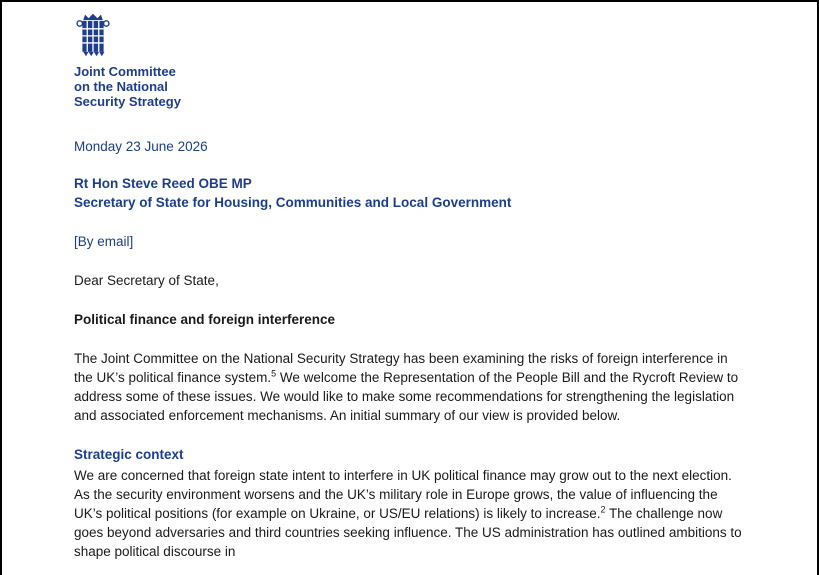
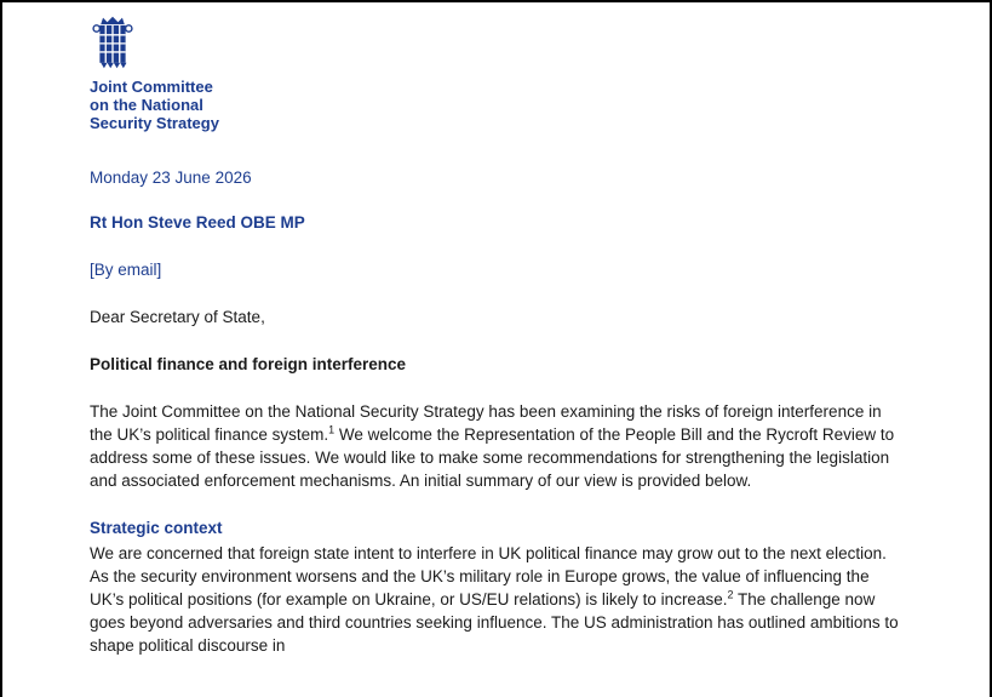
  Joint Committee
  on the National
  Security Strategy
  Monday 23 June 2026
  Rt Hon Steve Reed OBE MP
- Secretary of State for Housing, Communities and Local Government
  [By email]
  Dear Secretary of State,
  Political finance and foreign interference
- The Joint Committee on the National Security Strategy has been examining the risks of foreign interference in the UK’s political finance system.5 We welcome the Representation of the People Bill and the Rycroft Review to address some of these issues. We would like to make some recommendations for strengthening the legislation and associated enforcement mechanisms. An initial summary of our view is provided below.
+ The Joint Committee on the National Security Strategy has been examining the risks of foreign interference in the UK’s political finance system.1 We welcome the Representation of the People Bill and the Rycroft Review to address some of these issues. We would like to make some recommendations for strengthening the legislation and associated enforcement mechanisms. An initial summary of our view is provided below.
  Strategic context
  We are concerned that foreign state intent to interfere in UK political finance may grow out to the next election. As the security environment worsens and the UK’s military role in Europe grows, the value of influencing the UK’s political positions (for example on Ukraine, or US/EU relations) is likely to increase.2 The challenge now goes beyond adversaries and third countries seeking influence. The US administration has outlined ambitions to shape political discourse in
